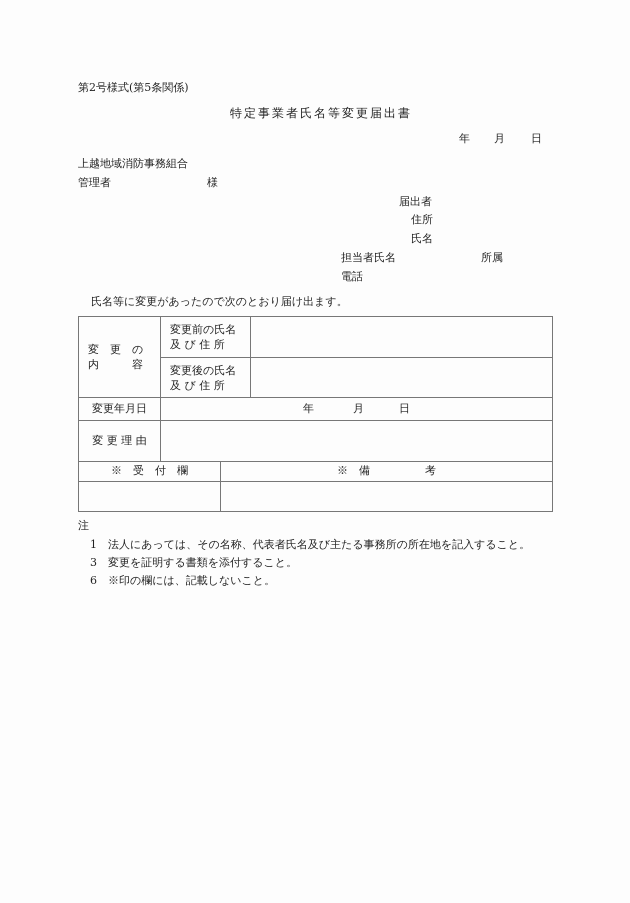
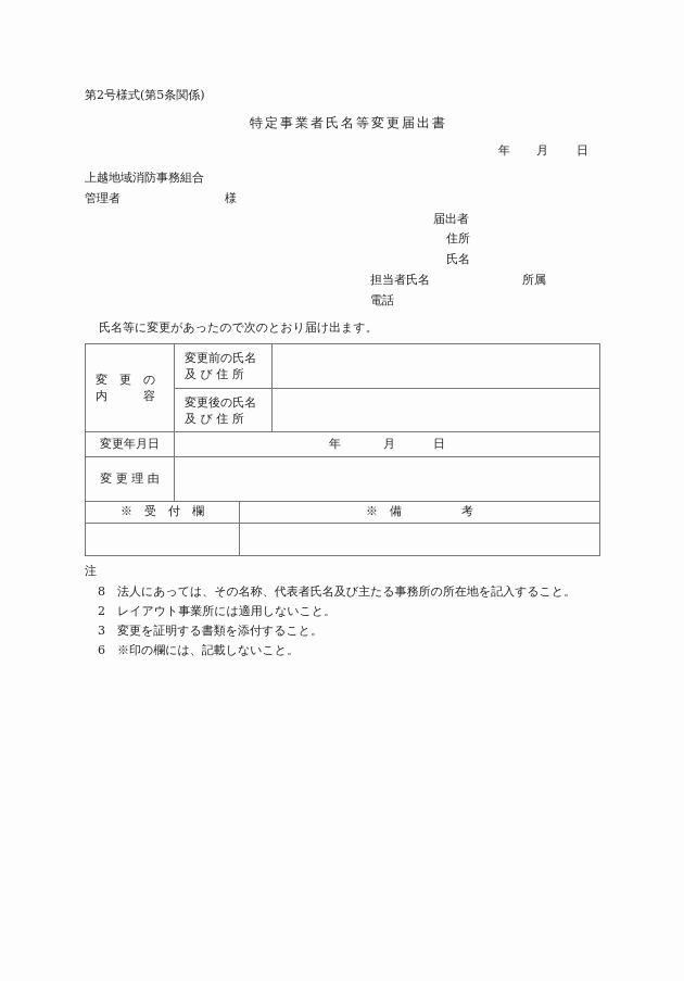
  第2号様式(第5条関係)
  特定事業者氏名等変更届出書
  年
  月
  日
  上越地域消防事務組合
  管理者
  様
  届出者
  住所
  氏名
  担当者氏名
  所属
  電話
  氏名等に変更があったので次のとおり届け出ます。
  変 更 の 内 容	変更前の氏名 及 び 住 所
  変更後の氏名 及 び 住 所
  変更年月日	年 月 日
  変 更 理 由
  ※ 受 付 欄	※ 備 考
  注
- 1 法人にあっては、その名称、代表者氏名及び主たる事務所の所在地を記入すること。
+ 8 法人にあっては、その名称、代表者氏名及び主たる事務所の所在地を記入すること。
+ 2 レイアウト事業所には適用しないこと。
  3 変更を証明する書類を添付すること。
  6 ※印の欄には、記載しないこと。
